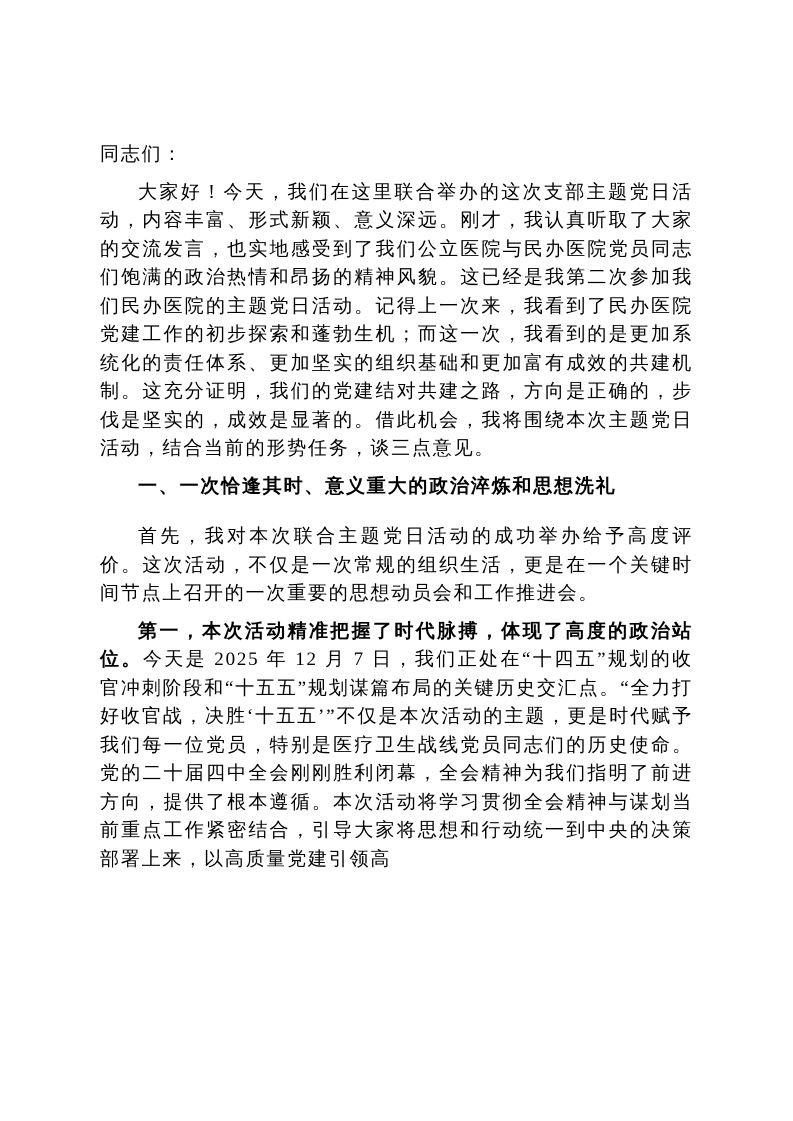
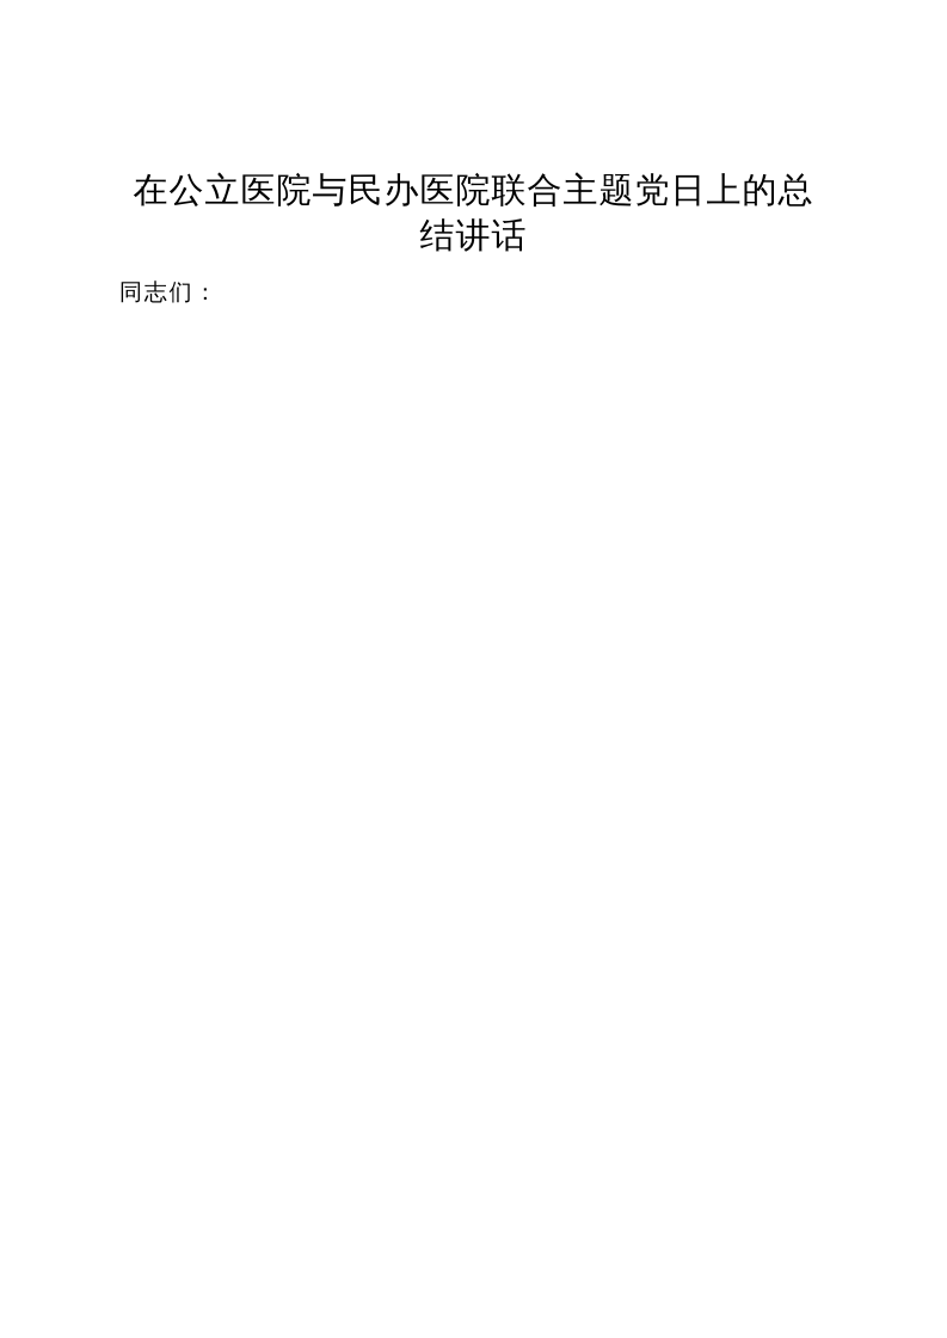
+ 在公立医院与民办医院联合主题党日上的总结讲话
  同志们：
- 大家好！今天，我们在这里联合举办的这次支部主题党日活动，内容丰富、形式新颖、意义深远。刚才，我认真听取了大家的交流发言，也实地感受到了我们公立医院与民办医院党员同志们饱满的政治热情和昂扬的精神风貌。这已经是我第二次参加我们民办医院的主题党日活动。记得上一次来，我看到了民办医院党建工作的初步探索和蓬勃生机；而这一次，我看到的是更加系统化的责任体系、更加坚实的组织基础和更加富有成效的共建机制。这充分证明，我们的党建结对共建之路，方向是正确的，步伐是坚实的，成效是显著的。借此机会，我将围绕本次主题党日活动，结合当前的形势任务，谈三点意见。
- 一、一次恰逢其时、意义重大的政治淬炼和思想洗礼
- 首先，我对本次联合主题党日活动的成功举办给予高度评价。这次活动，不仅是一次常规的组织生活，更是在一个关键时间节点上召开的一次重要的思想动员会和工作推进会。
- 第一，本次活动精准把握了时代脉搏，体现了高度的政治站位。今天是 2025 年 12 月 7 日，我们正处在“十四五”规划的收官冲刺阶段和“十五五”规划谋篇布局的关键历史交汇点。“全力打好收官战，决胜‘十五五’”不仅是本次活动的主题，更是时代赋予我们每一位党员，特别是医疗卫生战线党员同志们的历史使命。党的二十届四中全会刚刚胜利闭幕，全会精神为我们指明了前进方向，提供了根本遵循。本次活动将学习贯彻全会精神与谋划当前重点工作紧密结合，引导大家将思想和行动统一到中央的决策部署上来，以高质量党建引领高
